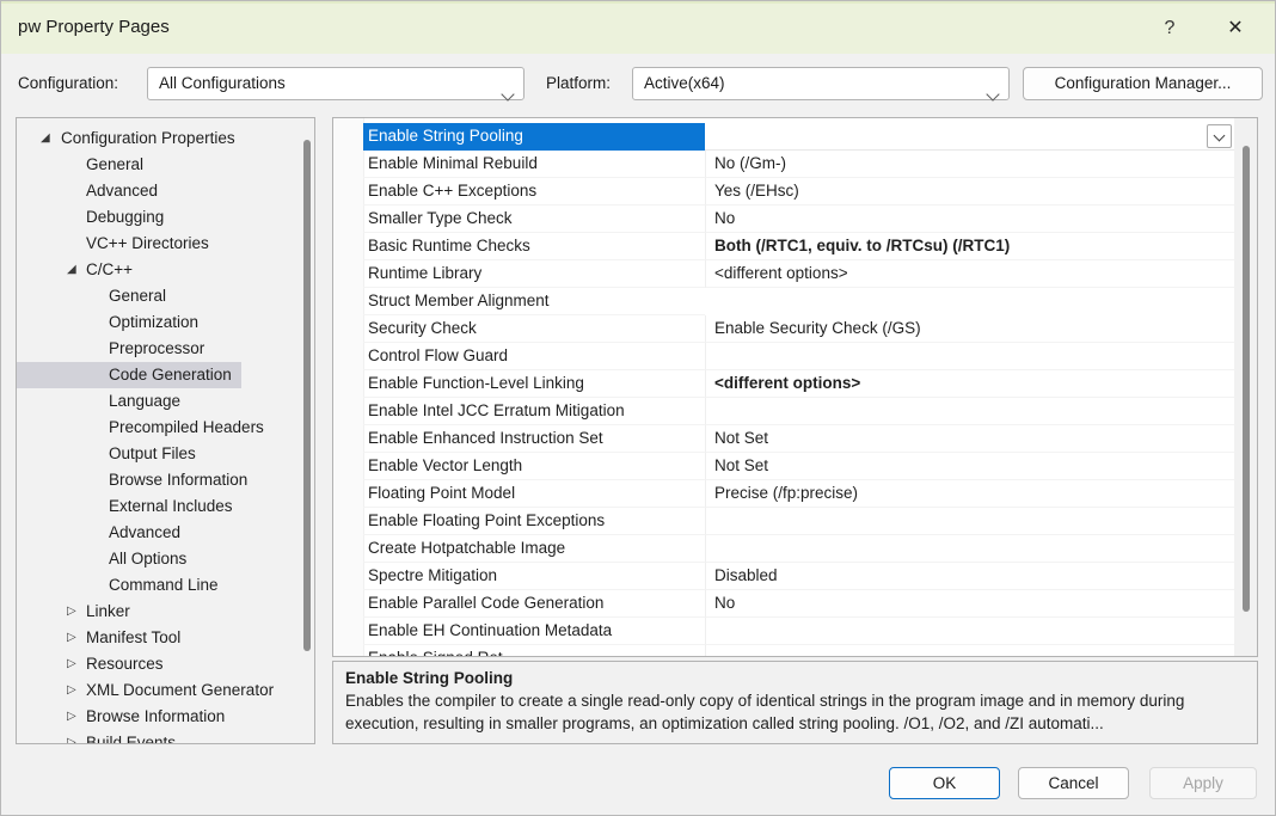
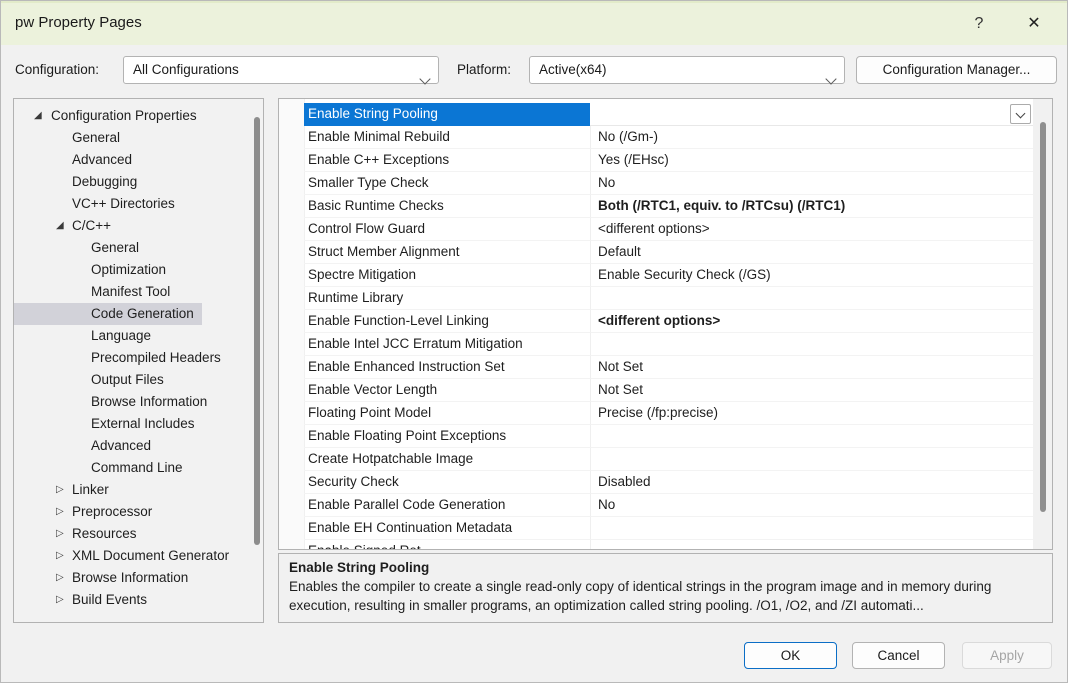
  pw Property Pages
  ?
  ✕
  Configuration:
  All Configurations
  Platform:
  Active(x64)
  Configuration Manager...
  ◢
  Configuration Properties
  General
  Advanced
  Debugging
  VC++ Directories
  ◢
  C/C++
  General
  Optimization
- Preprocessor
+ Manifest Tool
  Code Generation
  Language
  Precompiled Headers
  Output Files
  Browse Information
  External Includes
  Advanced
- All Options
  Command Line
  ▷
  Linker
  ▷
- Manifest Tool
+ Preprocessor
  ▷
  Resources
  ▷
  XML Document Generator
  ▷
  Browse Information
  ▷
  Build Events
  Enable String Pooling
  Enable Minimal Rebuild
  No (/Gm-)
  Enable C++ Exceptions
  Yes (/EHsc)
  Smaller Type Check
  No
  Basic Runtime Checks
  Both (/RTC1, equiv. to /RTCsu) (/RTC1)
- Runtime Library
+ Control Flow Guard
  <different options>
  Struct Member Alignment
+ Default
- Security Check
+ Spectre Mitigation
  Enable Security Check (/GS)
- Control Flow Guard
+ Runtime Library
  Enable Function-Level Linking
  <different options>
  Enable Intel JCC Erratum Mitigation
  Enable Enhanced Instruction Set
  Not Set
  Enable Vector Length
  Not Set
  Floating Point Model
  Precise (/fp:precise)
  Enable Floating Point Exceptions
  Create Hotpatchable Image
- Spectre Mitigation
+ Security Check
  Disabled
  Enable Parallel Code Generation
  No
  Enable EH Continuation Metadata
  Enable String Pooling
  Enables the compiler to create a single read-only copy of identical strings in the program image and in memory during execution, resulting in smaller programs, an optimization called string pooling. /O1, /O2, and /ZI automati...
  OK
  Cancel
  Apply
